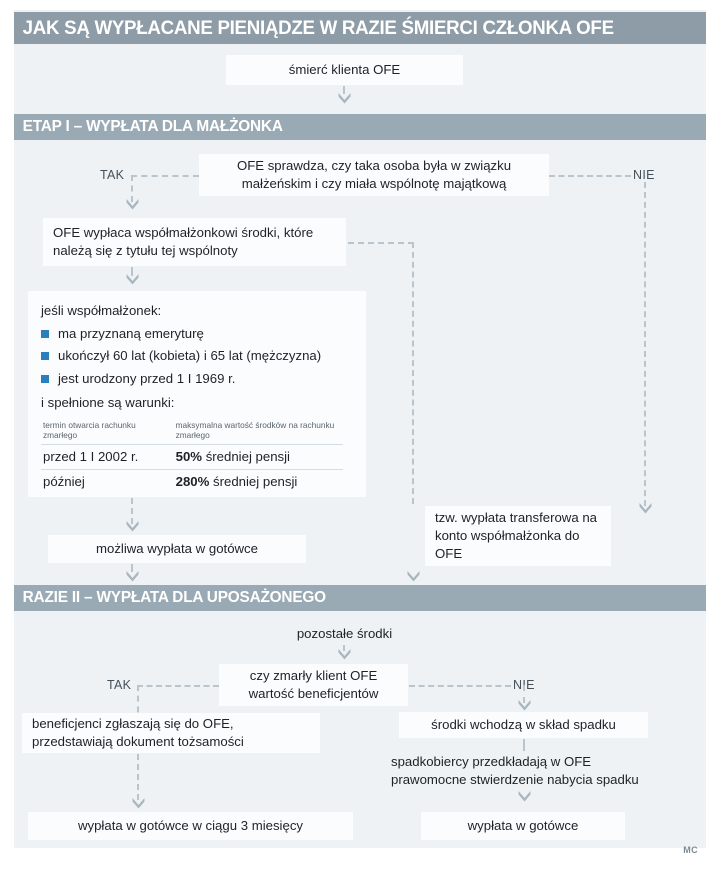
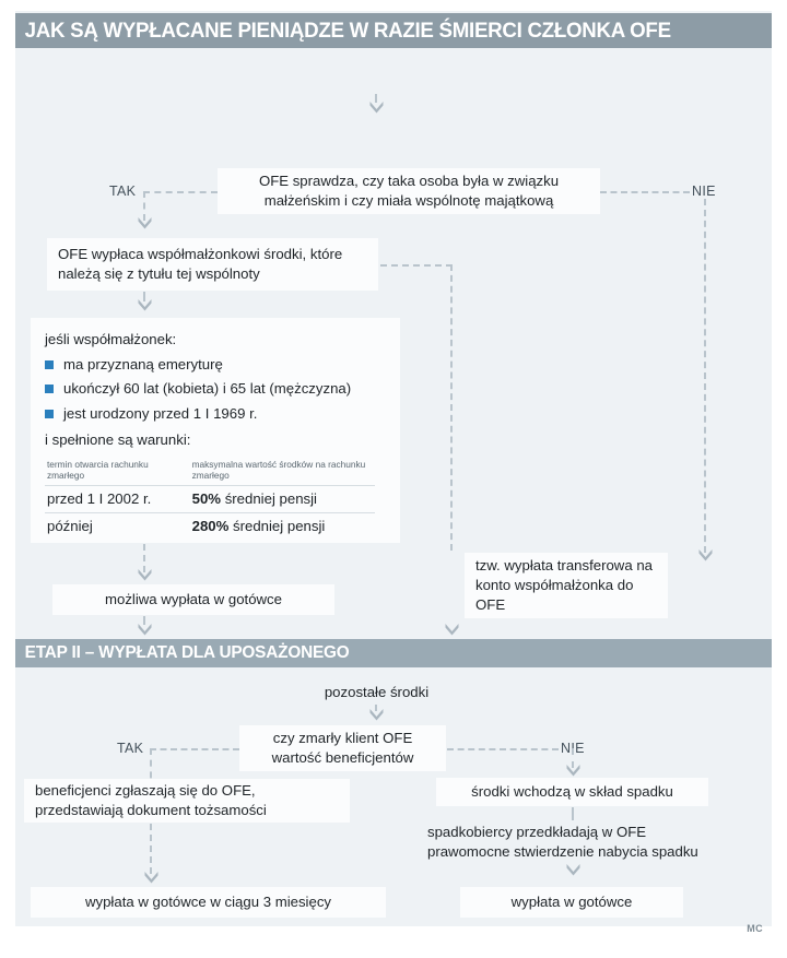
  JAK SĄ WYPŁACANE PIENIĄDZE W RAZIE ŚMIERCI CZŁONKA OFE
- śmierć klienta OFE
- ETAP I – WYPŁATA DLA MAŁŻONKA
  OFE sprawdza, czy taka osoba była w związku małżeńskim i czy miała wspólnotę majątkową
  TAK
  NIE
  OFE wypłaca współmałżonkowi środki, które należą się z tytułu tej wspólnoty
  jeśli współmałżonek:
  ma przyznaną emeryturę
  ukończył 60 lat (kobieta) i 65 lat (mężczyzna)
  jest urodzony przed 1 I 1969 r.
  i spełnione są warunki:
  termin otwarcia rachunku zmarłego	maksymalna wartość środków na rachunku zmarłego
  przed 1 I 2002 r.	50% średniej pensji
  później	280% średniej pensji
  możliwa wypłata w gotówce
  tzw. wypłata transferowa na konto współmałżonka do OFE
- RAZIE II – WYPŁATA DLA UPOSAŻONEGO
+ ETAP II – WYPŁATA DLA UPOSAŻONEGO
  pozostałe środki
  czy zmarły klient OFE wartość beneficjentów
  TAK
  NIE
  beneficjenci zgłaszają się do OFE, przedstawiają dokument tożsamości
  wypłata w gotówce w ciągu 3 miesięcy
  środki wchodzą w skład spadku
  spadkobiercy przedkładają w OFE prawomocne stwierdzenie nabycia spadku
  wypłata w gotówce
  MC
